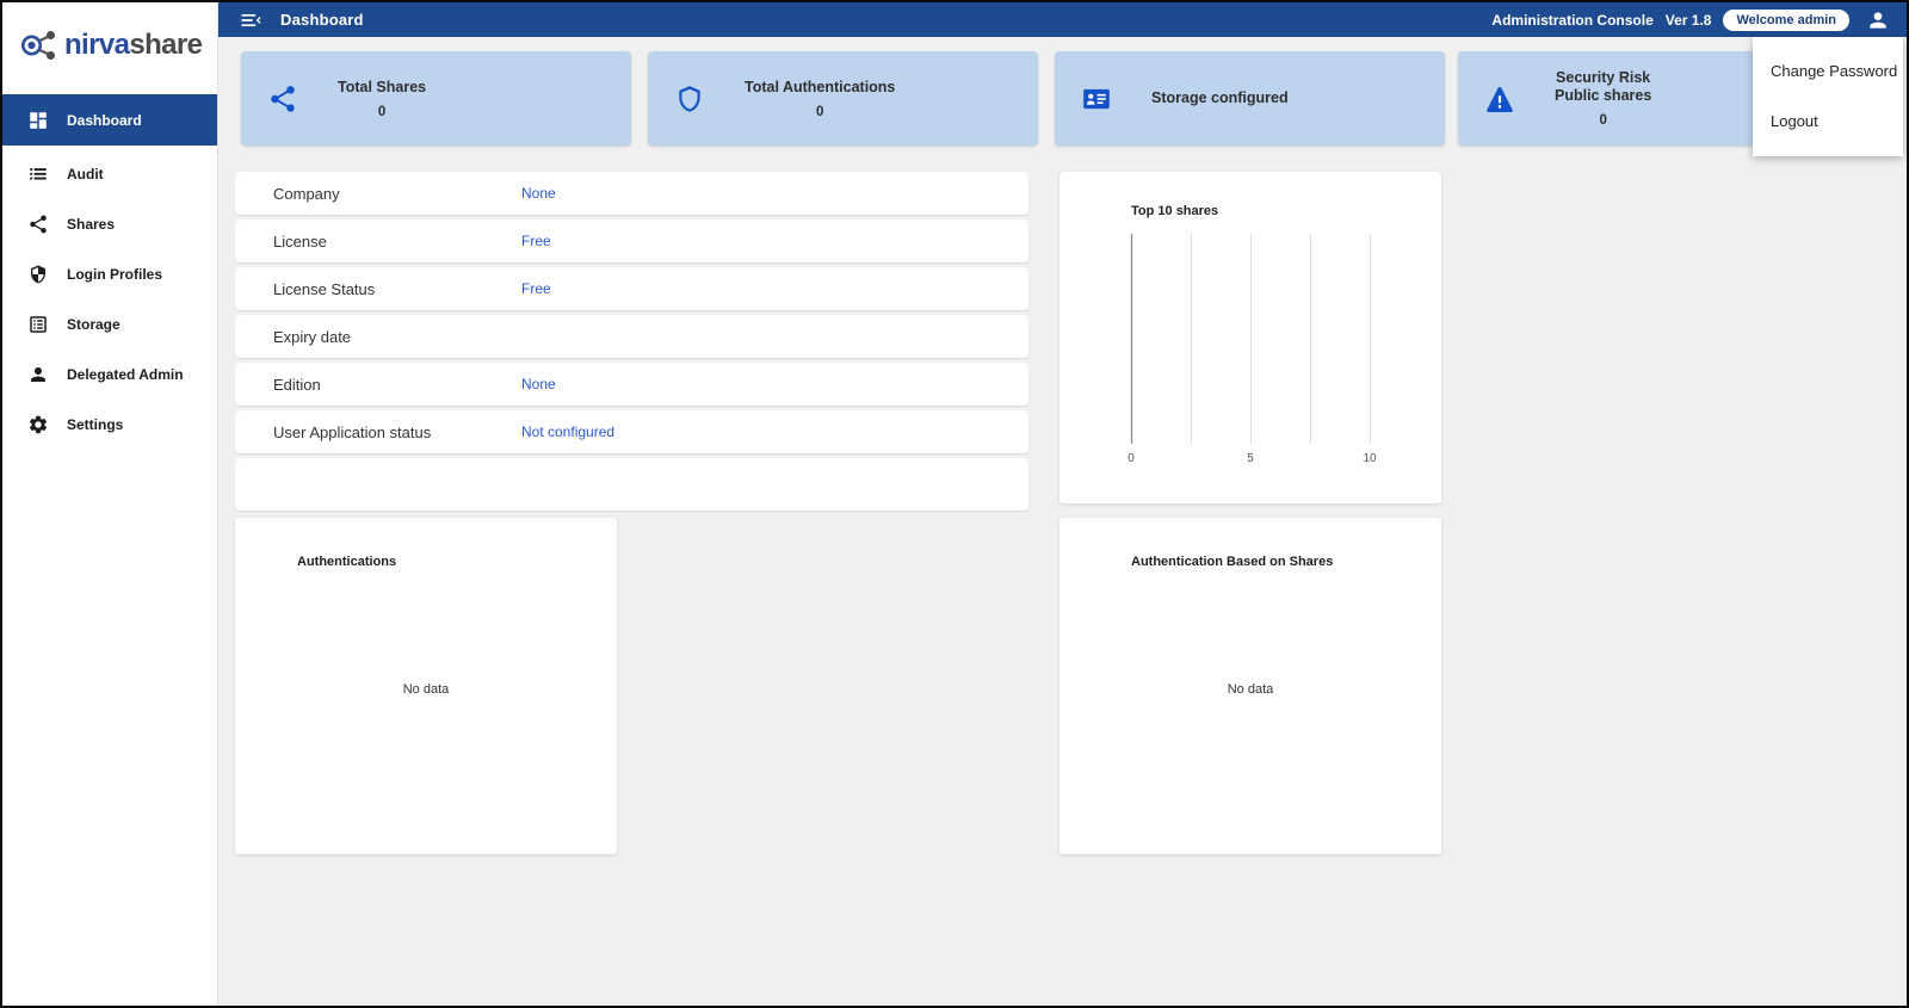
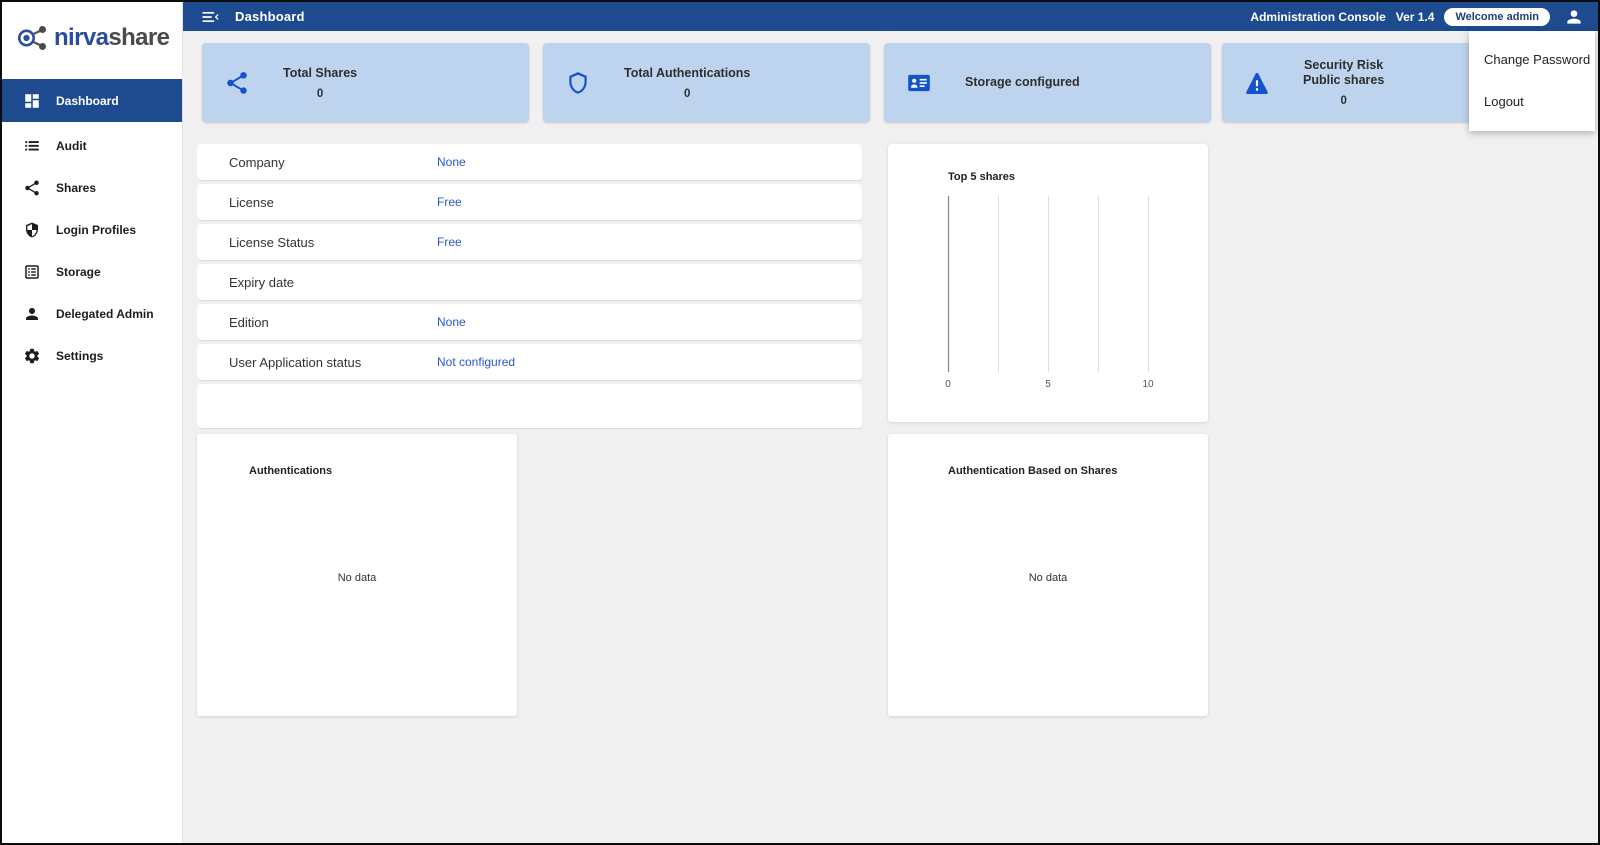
  nirvashare
  Dashboard
  Audit
  Shares
  Login Profiles
  Storage
  Delegated Admin
  Settings
  Dashboard
  Administration Console
- Ver 1.8
+ Ver 1.4
  Welcome admin
  Total Shares
  0
  Total Authentications
  0
  Storage configured
  Security Risk
  Public shares
  0
  Company
  None
  License
  Free
  License Status
  Free
  Expiry date
  Edition
  None
  User Application status
  Not configured
- Top 10 shares
+ Top 5 shares
  0
  5
  10
  Authentications
  No data
  Authentication Based on Shares
  No data
  Change Password
  Logout
